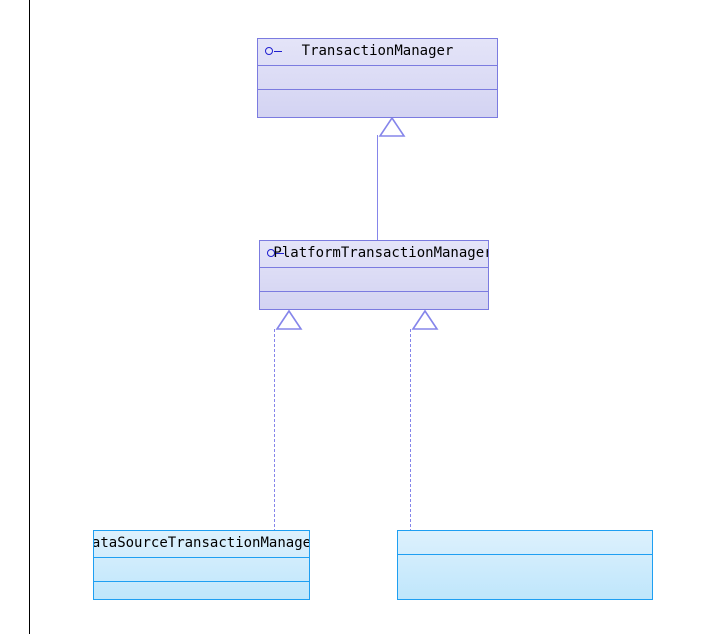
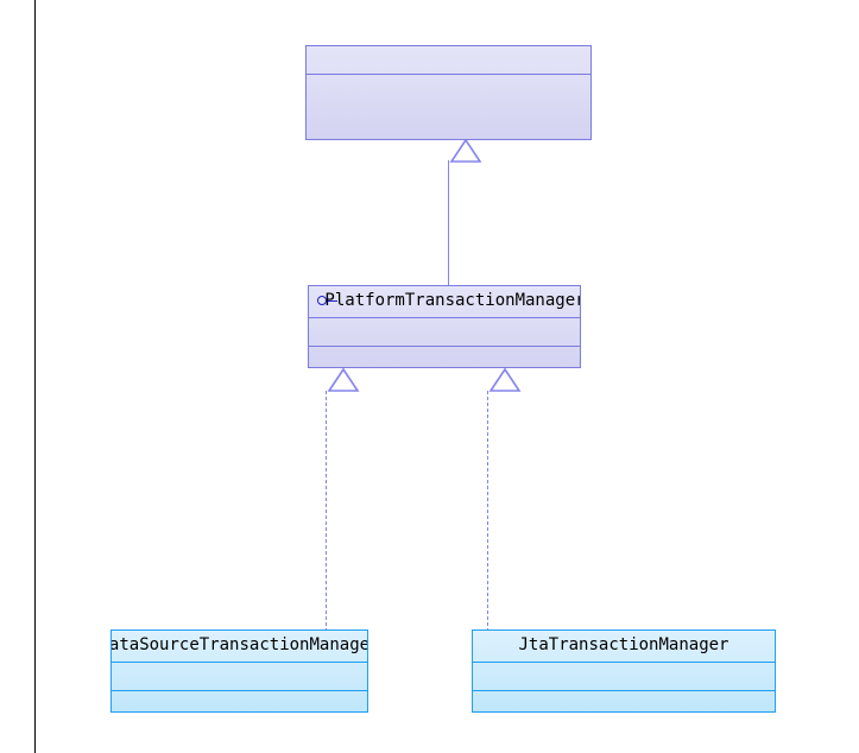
- TransactionManager
  PlatformTransactionManage
  ataSourceTransactionManage
+ JtaTransactionManager
